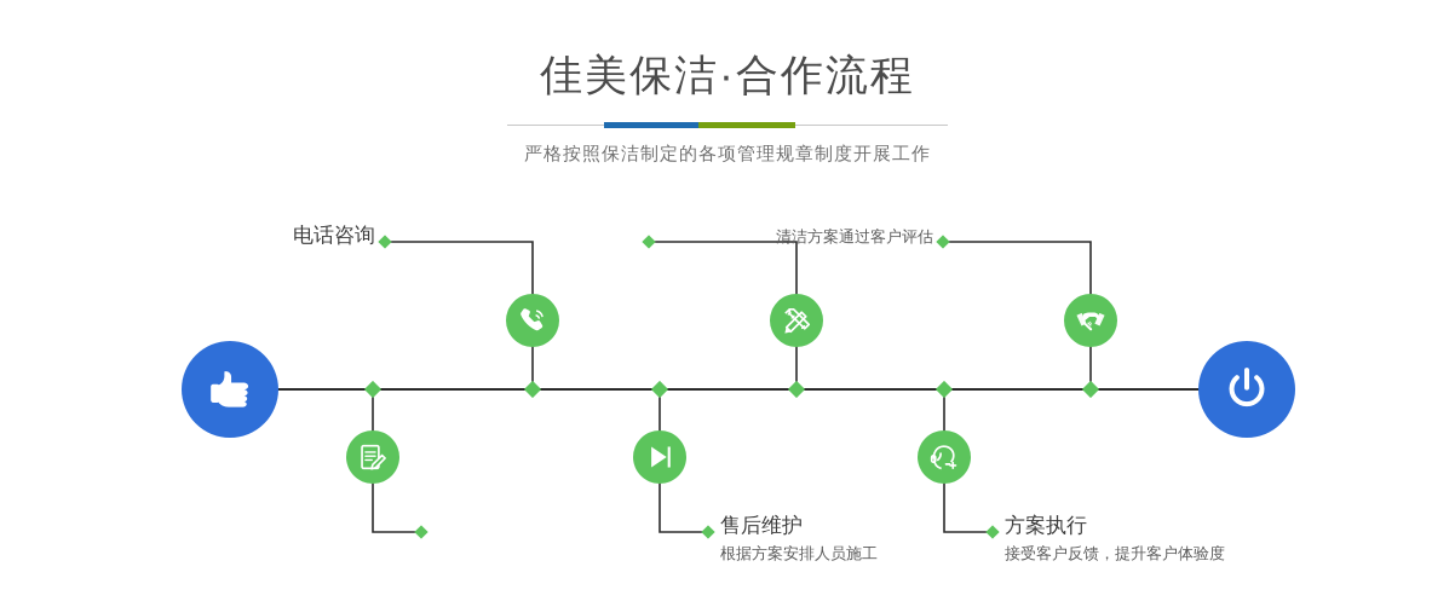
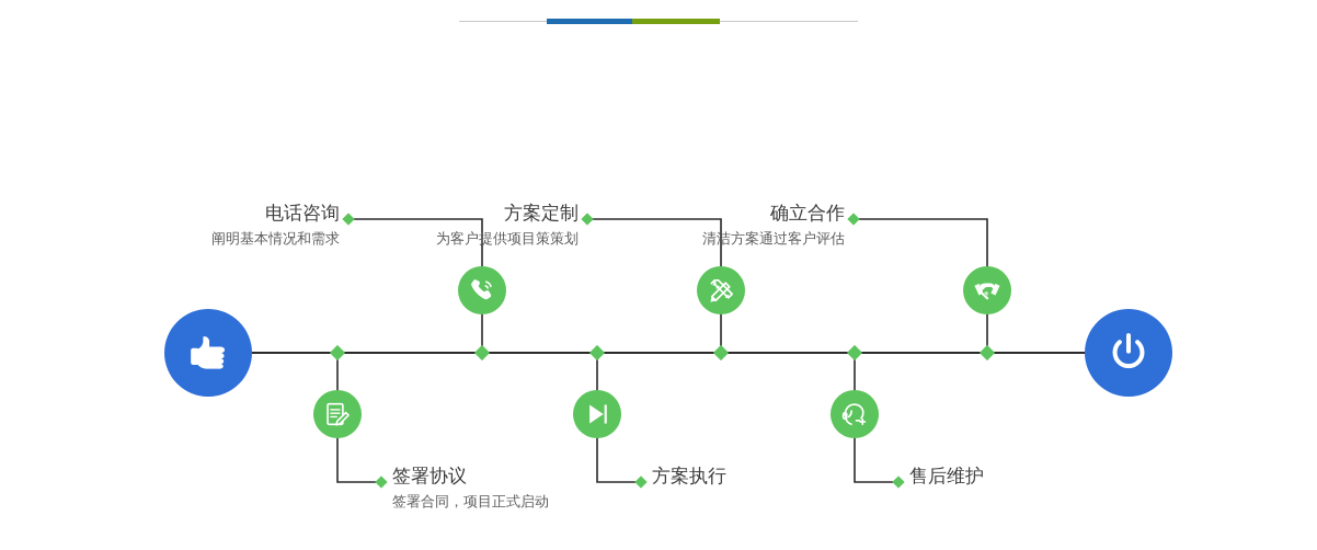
- 佳美保洁·合作流程
- 严格按照保洁制定的各项管理规章制度开展工作
  电话咨询
+ 阐明基本情况和需求
+ 方案定制
+ 为客户提供项目策策划
+ 确立合作
  清洁方案通过客户评估
+ 签署协议
+ 签署合同，项目正式启动
- 售后维护
+ 方案执行
- 根据方案安排人员施工
- 方案执行
+ 售后维护
- 接受客户反馈，提升客户体验度
